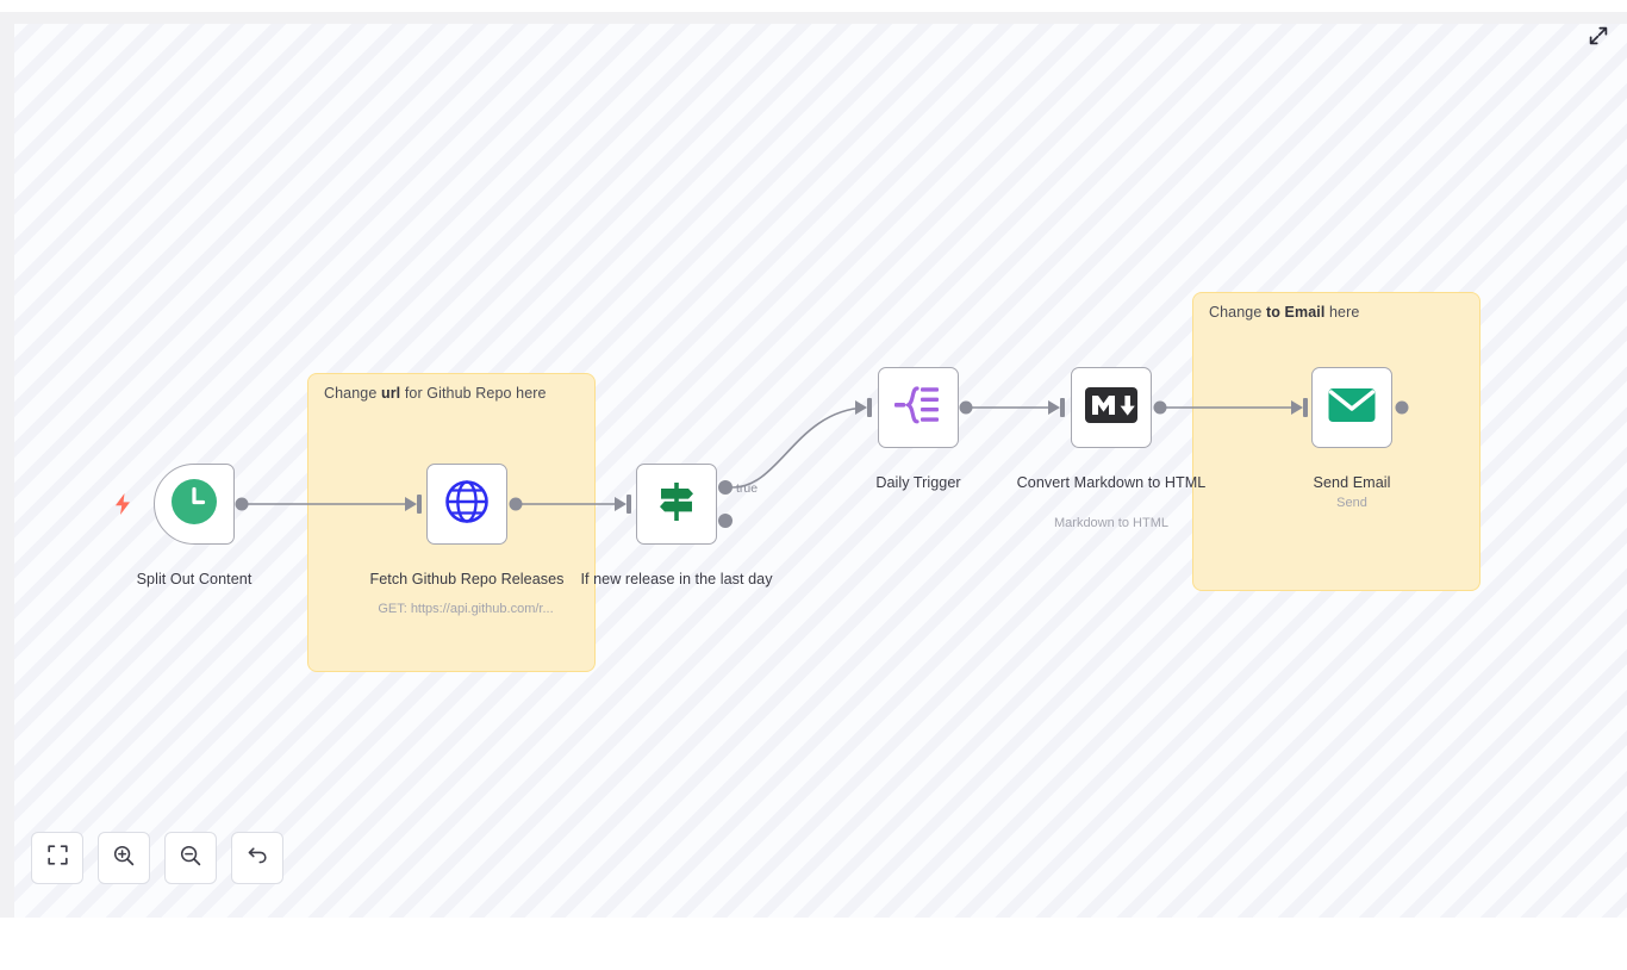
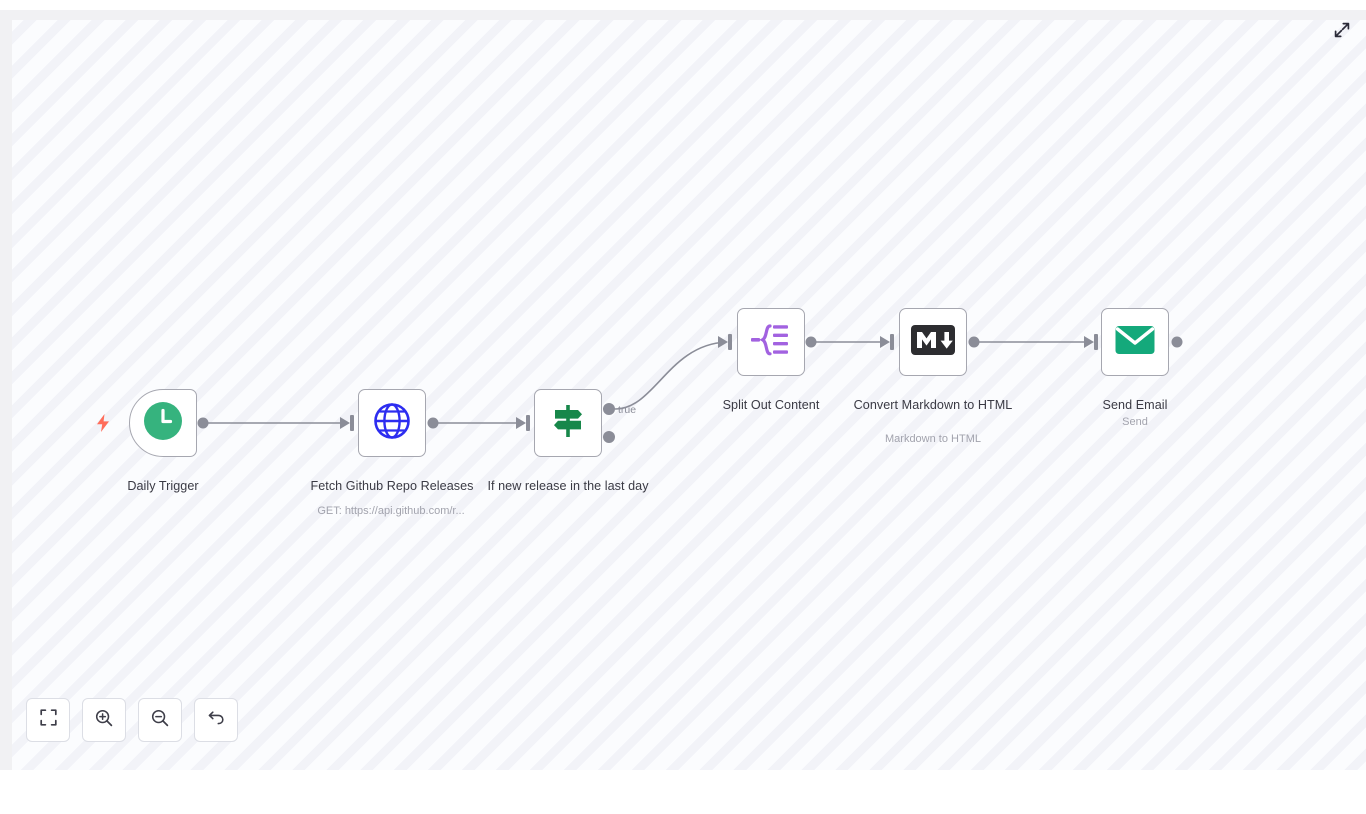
- Change url for Github Repo here
- Change to Email here
  true
- Split Out Content
+ Daily Trigger
  Fetch Github Repo Releases
  GET: https://api.github.com/r...
  If new release in the last day
- Daily Trigger
+ Split Out Content
  Convert Markdown to HTML
  Markdown to HTML
  Send Email
  Send
